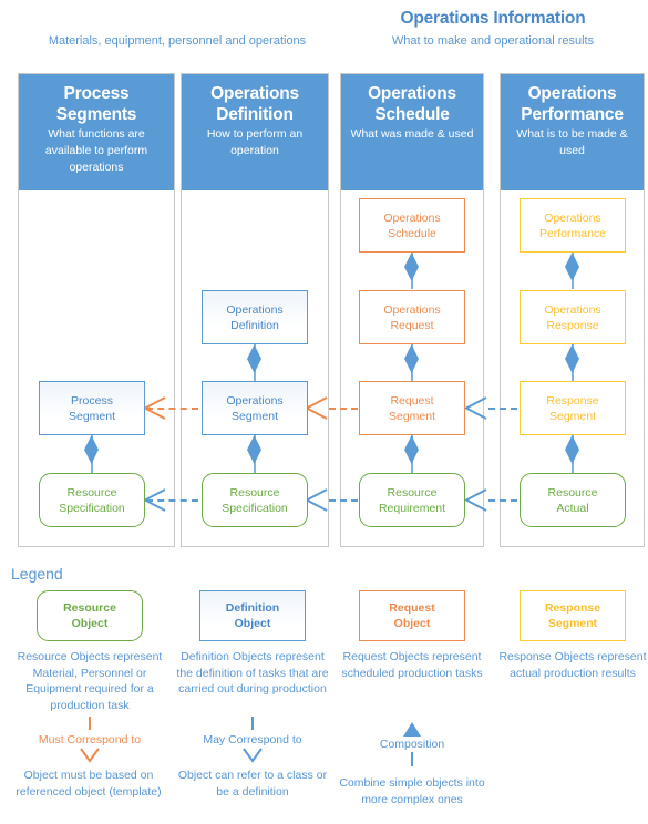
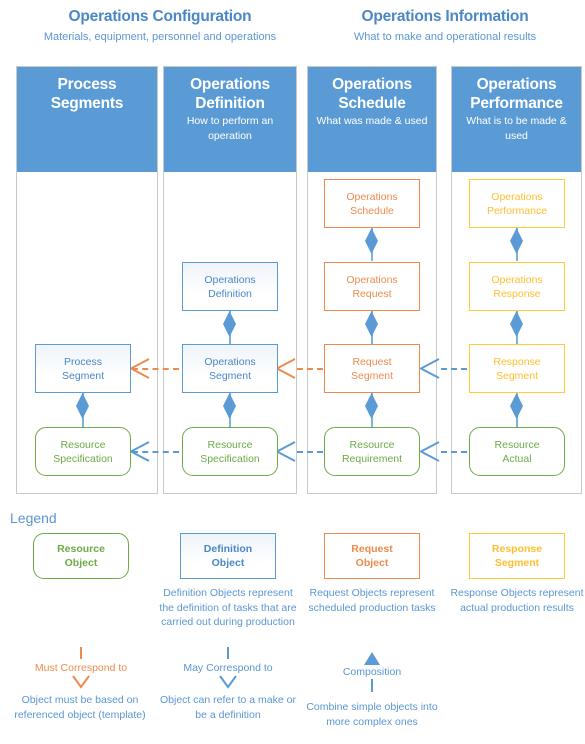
+ Operations Configuration
  Materials, equipment, personnel and operations
  Operations Information
  What to make and operational results
  Process
  Segments
- What functions are available to perform operations
  Operations
  Definition
  How to perform an operation
  Operations
  Schedule
  What was made & used
  Operations
  Performance
  What is to be made & used
  Process
  Segment
  Resource
  Specification
  Operations
  Definition
  Operations
  Segment
  Resource
  Specification
  Operations
  Schedule
  Operations
  Request
  Request
  Segment
  Resource
  Requirement
  Operations
  Performance
  Operations
  Response
  Response
  Segment
  Resource
  Actual
  Legend
  Resource
  Object
- Resource Objects represent Material, Personnel or Equipment required for a production task
  Definition
  Object
  Definition Objects represent the definition of tasks that are carried out during production
  Request
  Object
  Request Objects represent scheduled production tasks
  Response
  Segment
  Response Objects represent actual production results
  Must Correspond to
  Object must be based on referenced object (template)
  May Correspond to
- Object can refer to a class or be a definition
+ Object can refer to a make or be a definition
  Composition
  Combine simple objects into more complex ones
